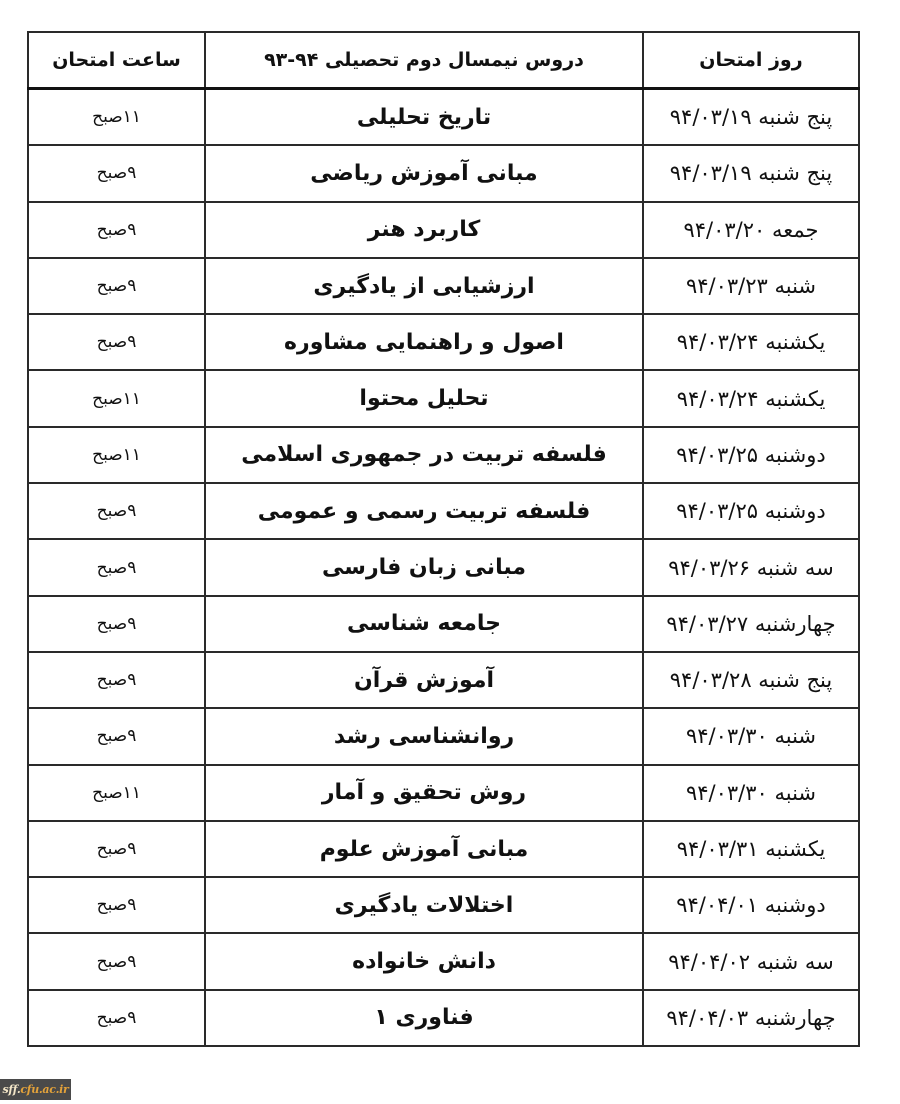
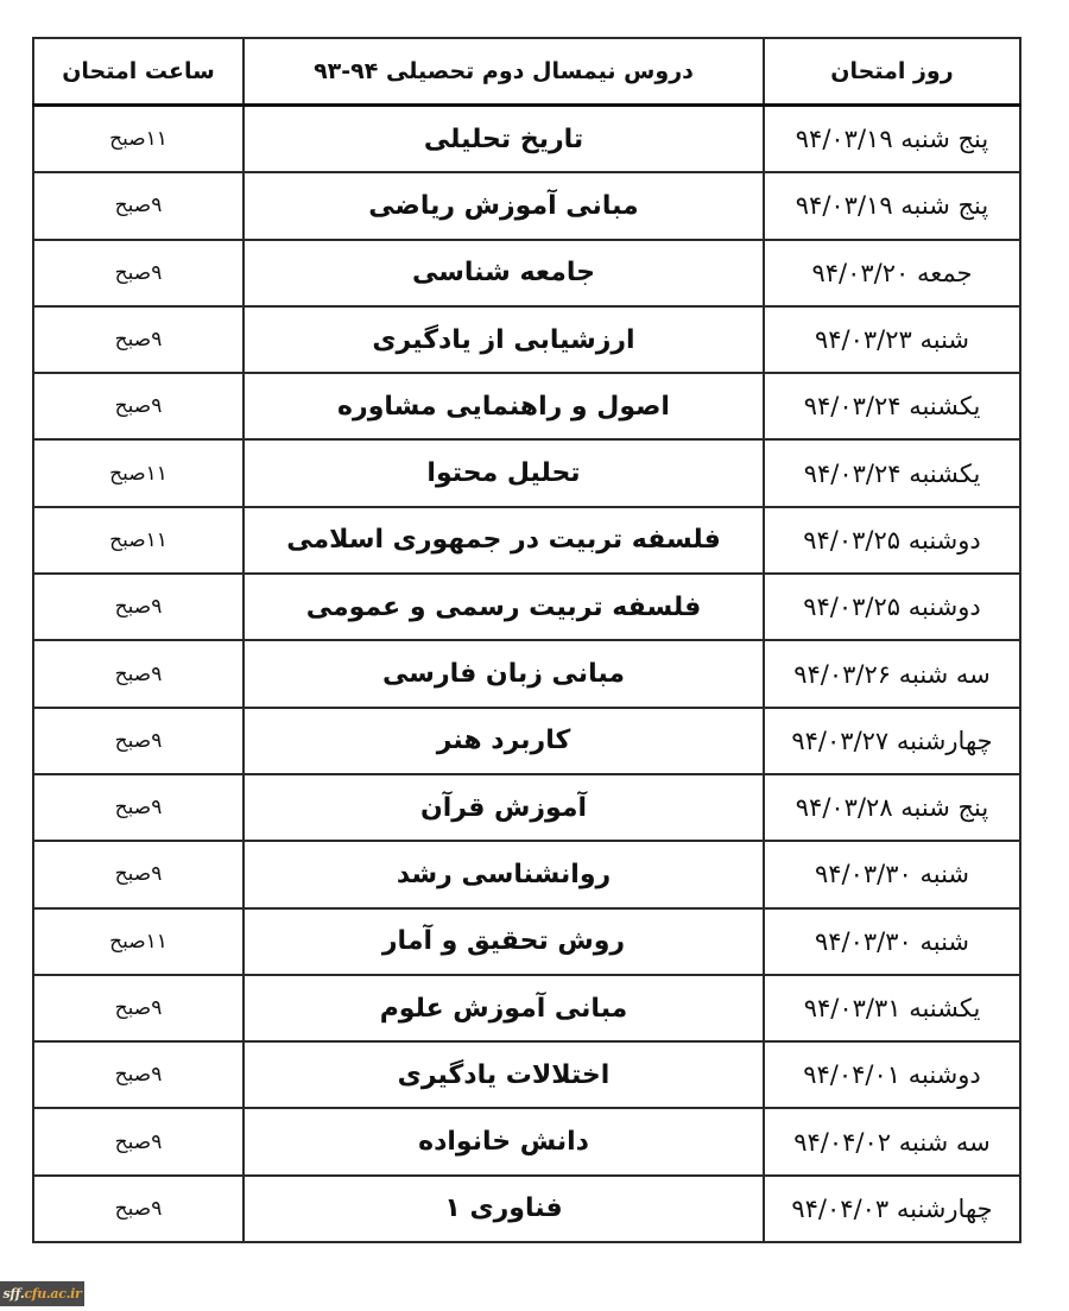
  روز امتحان	دروس نیمسال دوم تحصیلی ۹۴-۹۳	ساعت امتحان
  پنج شنبه ۹۴/۰۳/۱۹	تاریخ تحلیلی	۱۱صبح
  پنج شنبه ۹۴/۰۳/۱۹	مبانی آموزش ریاضی	۹صبح
- جمعه ۹۴/۰۳/۲۰	کاربرد هنر	۹صبح
+ جمعه ۹۴/۰۳/۲۰	جامعه شناسی	۹صبح
  شنبه ۹۴/۰۳/۲۳	ارزشیابی از یادگیری	۹صبح
  یکشنبه ۹۴/۰۳/۲۴	اصول و راهنمایی مشاوره	۹صبح
  یکشنبه ۹۴/۰۳/۲۴	تحلیل محتوا	۱۱صبح
  دوشنبه ۹۴/۰۳/۲۵	فلسفه تربیت در جمهوری اسلامی	۱۱صبح
  دوشنبه ۹۴/۰۳/۲۵	فلسفه تربیت رسمی و عمومی	۹صبح
  سه شنبه ۹۴/۰۳/۲۶	مبانی زبان فارسی	۹صبح
- چهارشنبه ۹۴/۰۳/۲۷	جامعه شناسی	۹صبح
+ چهارشنبه ۹۴/۰۳/۲۷	کاربرد هنر	۹صبح
  پنج شنبه ۹۴/۰۳/۲۸	آموزش قرآن	۹صبح
  شنبه ۹۴/۰۳/۳۰	روانشناسی رشد	۹صبح
  شنبه ۹۴/۰۳/۳۰	روش تحقیق و آمار	۱۱صبح
  یکشنبه ۹۴/۰۳/۳۱	مبانی آموزش علوم	۹صبح
  دوشنبه ۹۴/۰۴/۰۱	اختلالات یادگیری	۹صبح
  سه شنبه ۹۴/۰۴/۰۲	دانش خانواده	۹صبح
  چهارشنبه ۹۴/۰۴/۰۳	فناوری ۱	۹صبح
  sff.cfu.ac.ir
